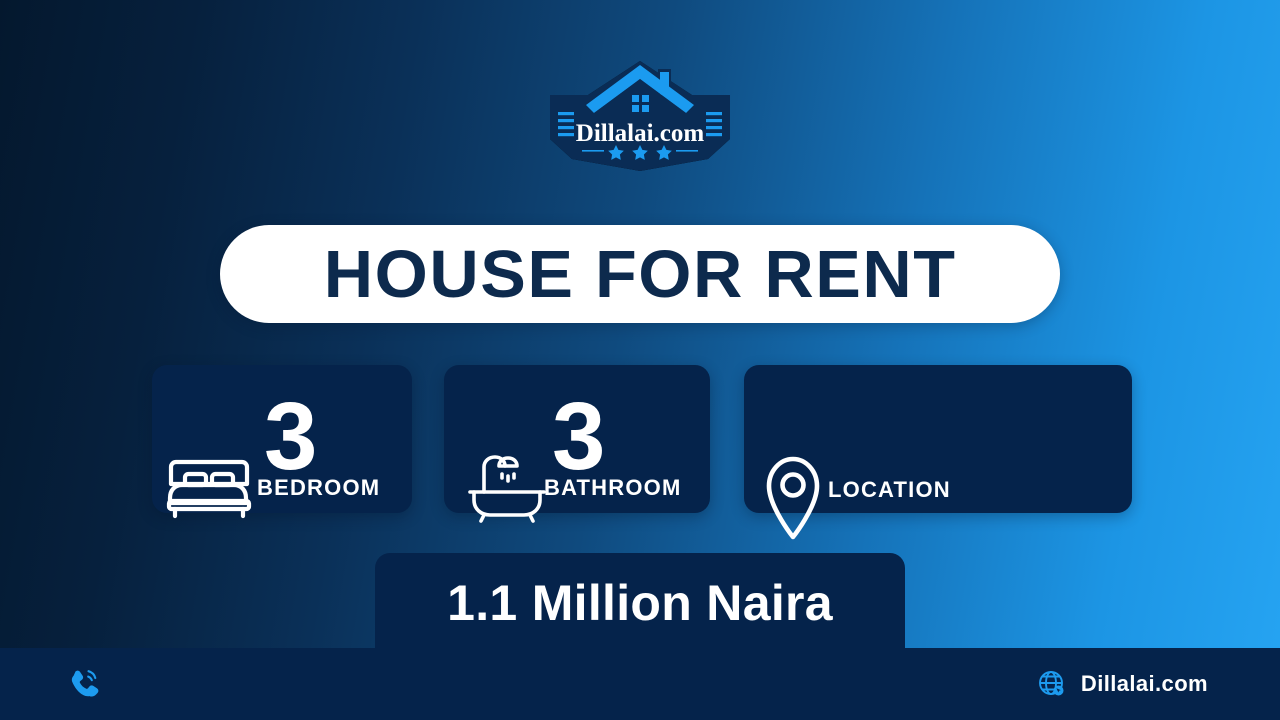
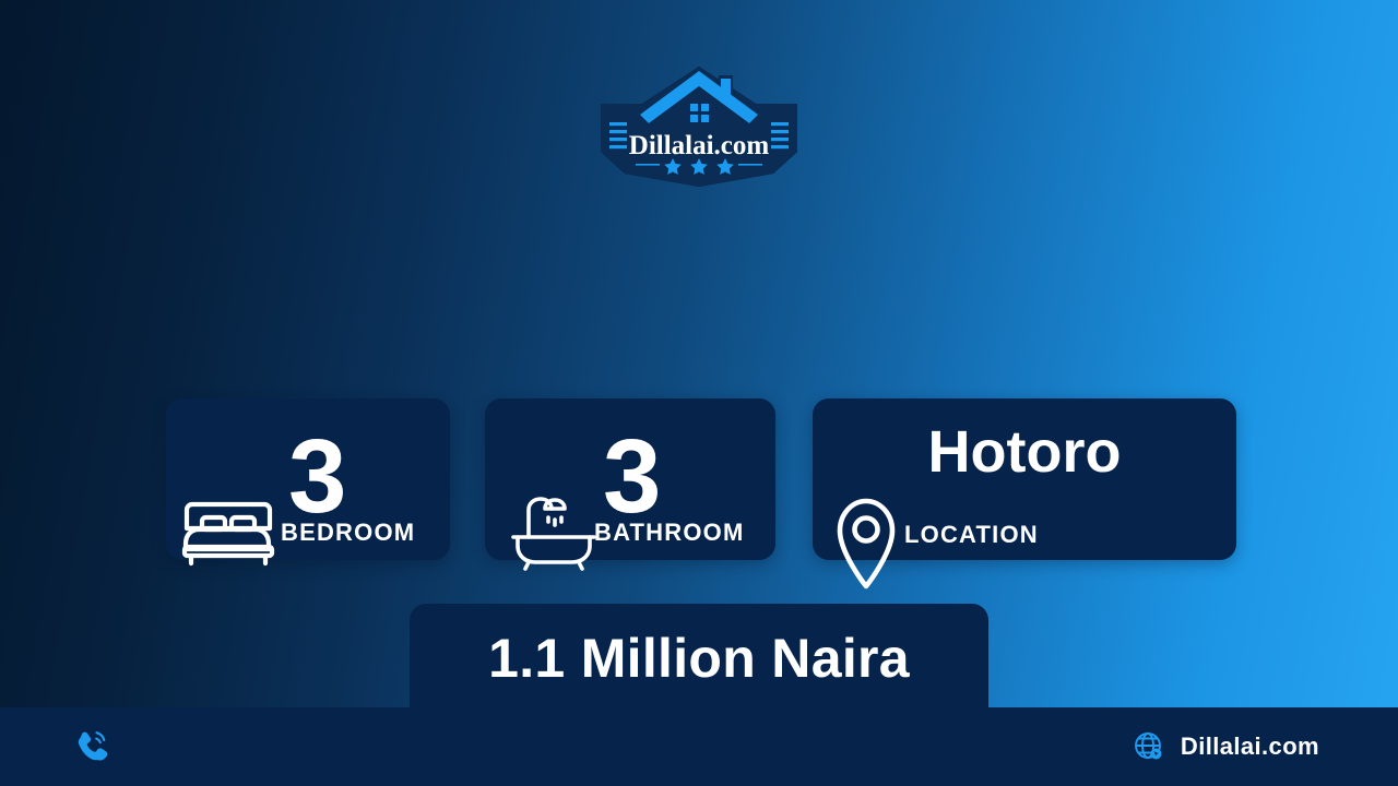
  Dillalai.com
- HOUSE FOR RENT
  3
  BEDROOM
  3
  BATHROOM
+ Hotoro
  LOCATION
  1.1 Million Naira
  Dillalai.com
